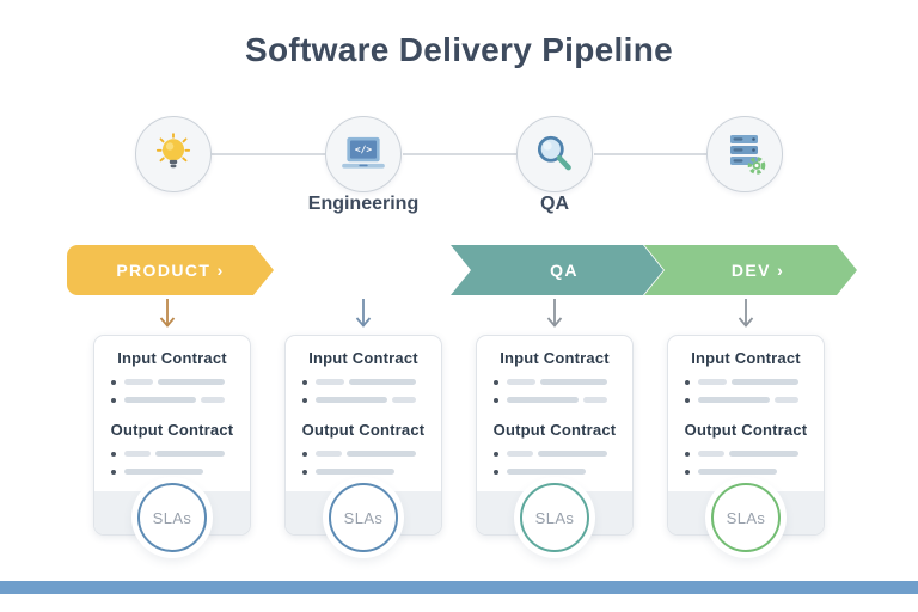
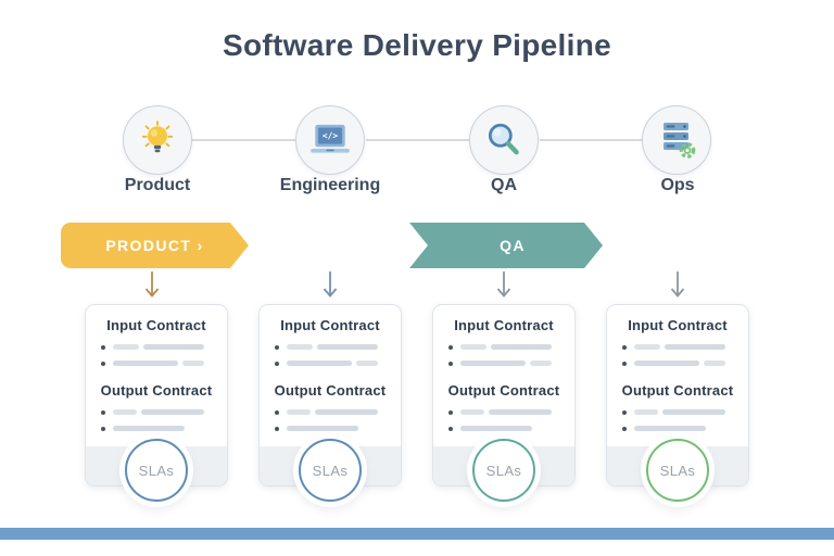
  Software Delivery Pipeline
  </>
+ Product
  Engineering
  QA
+ Ops
  PRODUCT ›
  QA
- DEV ›
  Input Contract
  Output Contract
  Input Contract
  Output Contract
  Input Contract
  Output Contract
  Input Contract
  Output Contract
  SLAs
  SLAs
  SLAs
  SLAs
